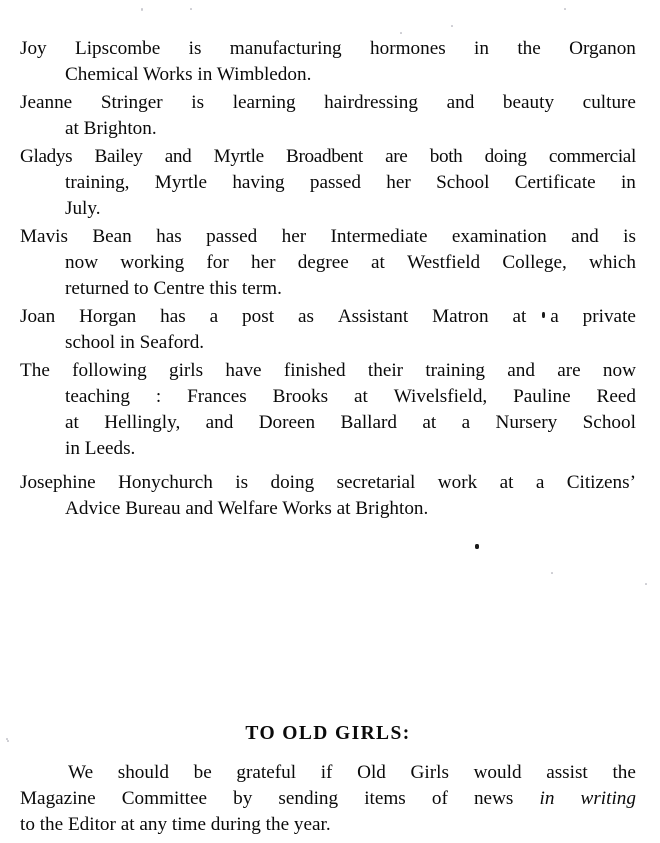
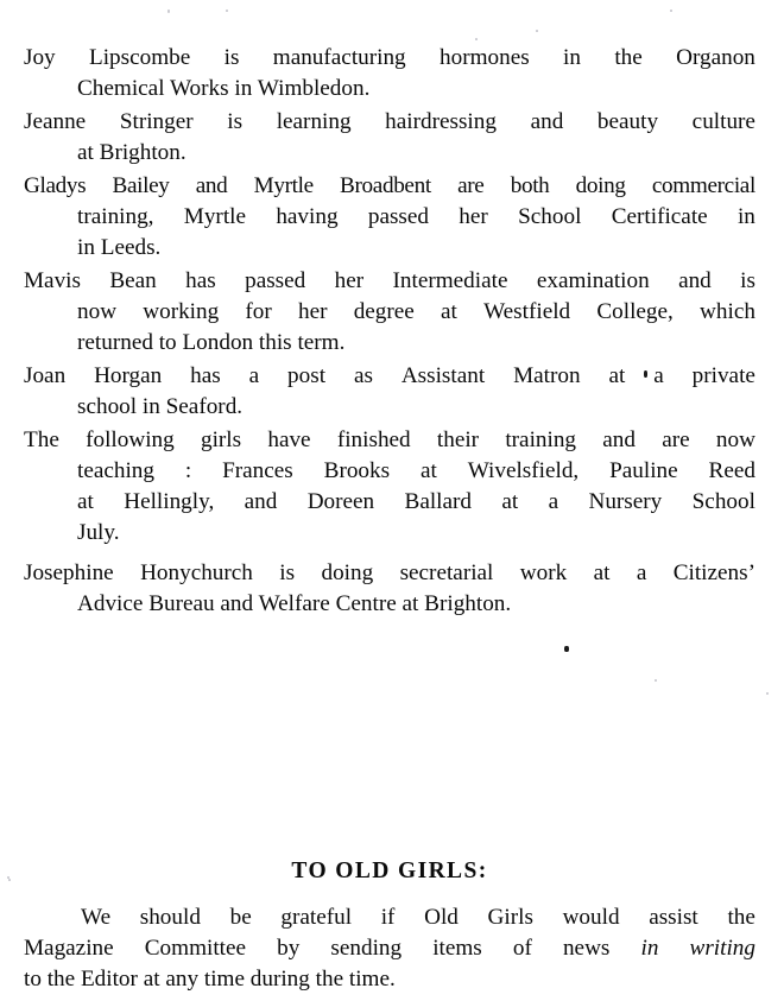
  Joy
  Lipscombe
  is
  manufacturing
  hormones
  in
  the
  Organon
  Chemical Works in Wimbledon.
  Jeanne
  Stringer
  is
  learning
  hairdressing
  and
  beauty
  culture
  at Brighton.
  Gladys
  Bailey
  and
  Myrtle
  Broadbent
  are
  both
  doing
  commercial
  training,
  Myrtle
  having
  passed
  her
  School
  Certificate
  in
- July.
+ in Leeds.
  Mavis
  Bean
  has
  passed
  her
  Intermediate
  examination
  and
  is
  now
  working
  for
  her
  degree
  at
  Westfield
  College,
  which
- returned to Centre this term.
+ returned to London this term.
  Joan
  Horgan
  has
  a
  post
  as
  Assistant
  Matron
  at
  a
  private
  school in Seaford.
  The
  following
  girls
  have
  finished
  their
  training
  and
  are
  now
  teaching
  :
  Frances
  Brooks
  at
  Wivelsfield,
  Pauline
  Reed
  at
  Hellingly,
  and
  Doreen
  Ballard
  at
  a
  Nursery
  School
- in Leeds.
+ July.
  Josephine
  Honychurch
  is
  doing
  secretarial
  work
  at
  a
  Citizens’
- Advice Bureau and Welfare Works at Brighton.
+ Advice Bureau and Welfare Centre at Brighton.
  TO OLD GIRLS:
  We
  should
  be
  grateful
  if
  Old
  Girls
  would
  assist
  the
  Magazine
  Committee
  by
  sending
  items
  of
  news
  in
  writing
- to the Editor at any time during the year.
+ to the Editor at any time during the time.
